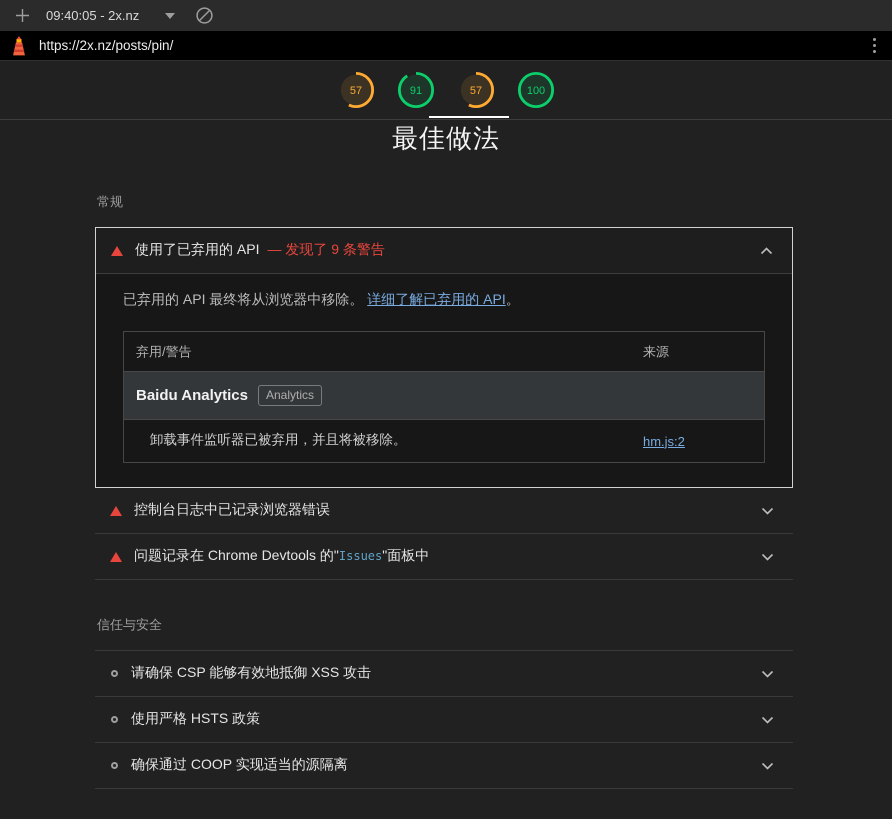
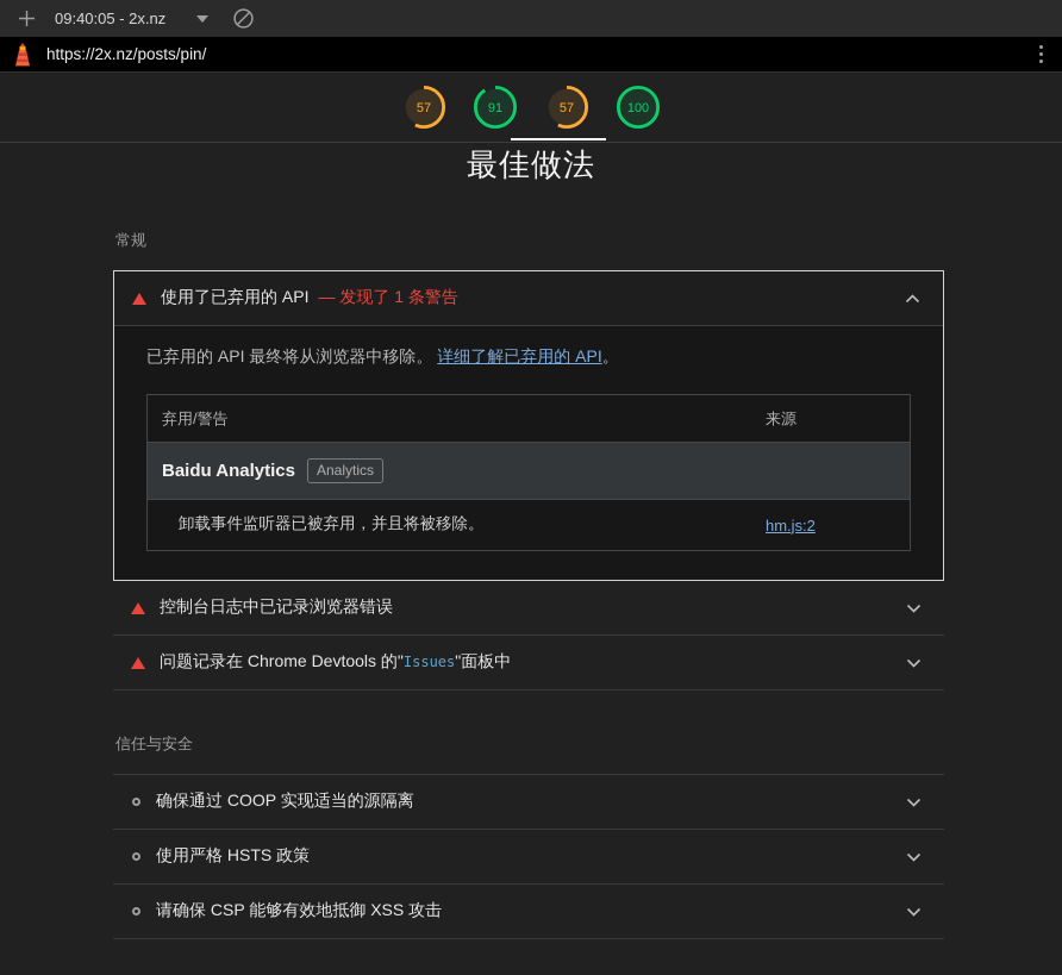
  09:40:05 - 2x.nz
  https://2x.nz/posts/pin/
  57
  91
  57
  100
  最佳做法
  常规
  使用了已弃用的 API
- — 发现了 9 条警告
+ — 发现了 1 条警告
  已弃用的 API 最终将从浏览器中移除。 详细了解已弃用的 API。
  弃用/警告
  来源
  Baidu Analytics
  Analytics
  卸载事件监听器已被弃用，并且将被移除。
  hm.js:2
  控制台日志中已记录浏览器错误
  问题记录在 Chrome Devtools 的"Issues"面板中
  信任与安全
- 请确保 CSP 能够有效地抵御 XSS 攻击
+ 确保通过 COOP 实现适当的源隔离
  使用严格 HSTS 政策
- 确保通过 COOP 实现适当的源隔离
+ 请确保 CSP 能够有效地抵御 XSS 攻击
